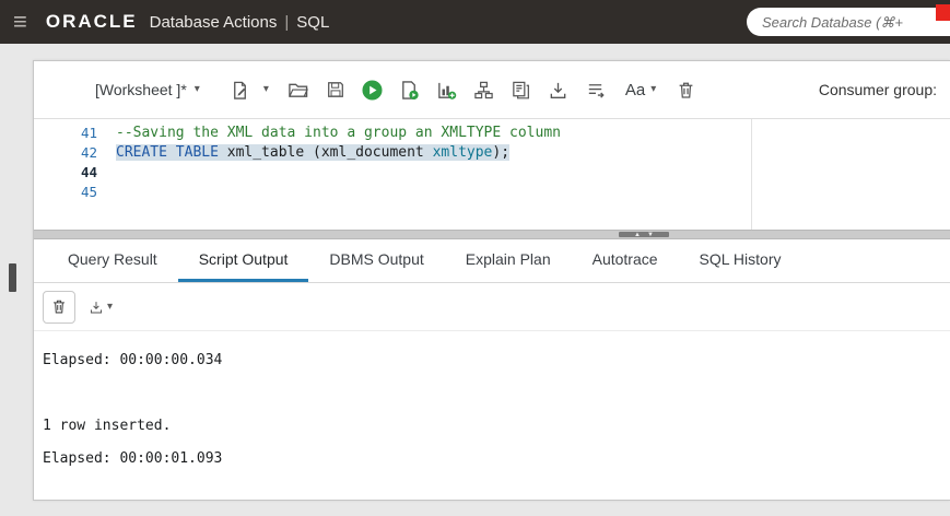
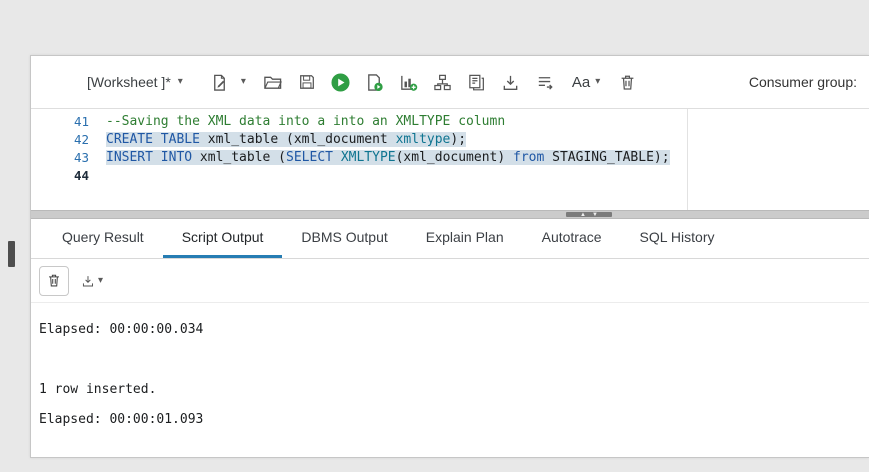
- ≡
- ORACLE
- Database Actions
- |
- SQL
- Search Database (⌘+
  [Worksheet ]*
  ▾
  ▾
  Aa
  ▾
  Consumer group:
  41
- --Saving the XML data into a group an XMLTYPE column
+ --Saving the XML data into a into an XMLTYPE column
  42
  CREATE TABLE xml_table (xml_document xmltype);
+ 43
+ INSERT INTO xml_table (SELECT XMLTYPE(xml_document) from STAGING_TABLE);
  44
- 45
  Query Result
  Script Output
  DBMS Output
  Explain Plan
  Autotrace
  SQL History
  ▾
  Elapsed: 00:00:00.034
  1 row inserted.
  Elapsed: 00:00:01.093
